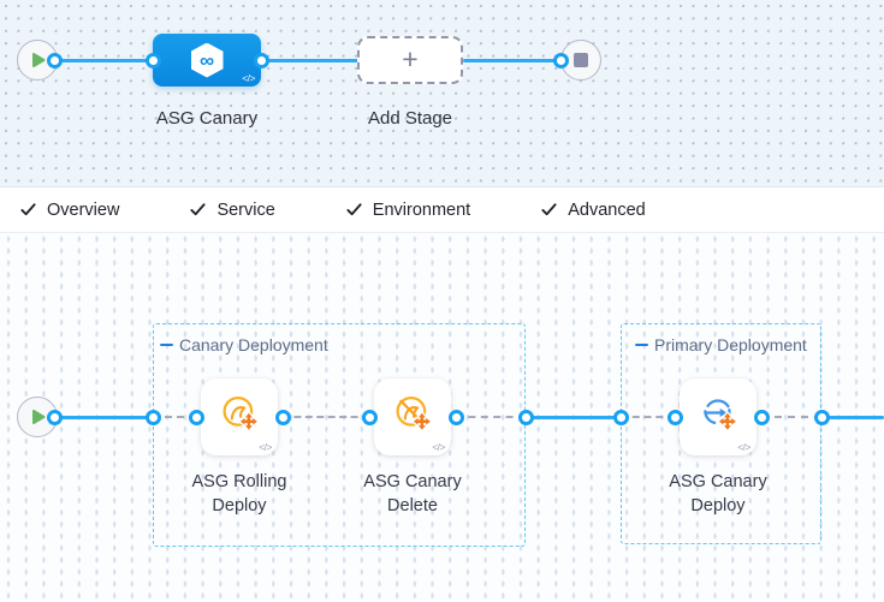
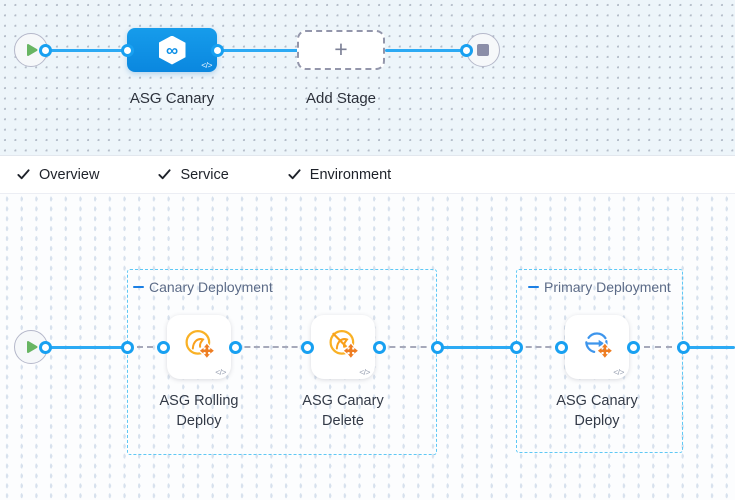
  ∞
  </>
  ASG Canary
  +
  Add Stage
  Overview
  Service
  Environment
- Advanced
  Canary Deployment
  </>
  ASG Rolling Deploy
  </>
  ASG Canary Delete
  Primary Deployment
  </>
  ASG Canary Deploy
